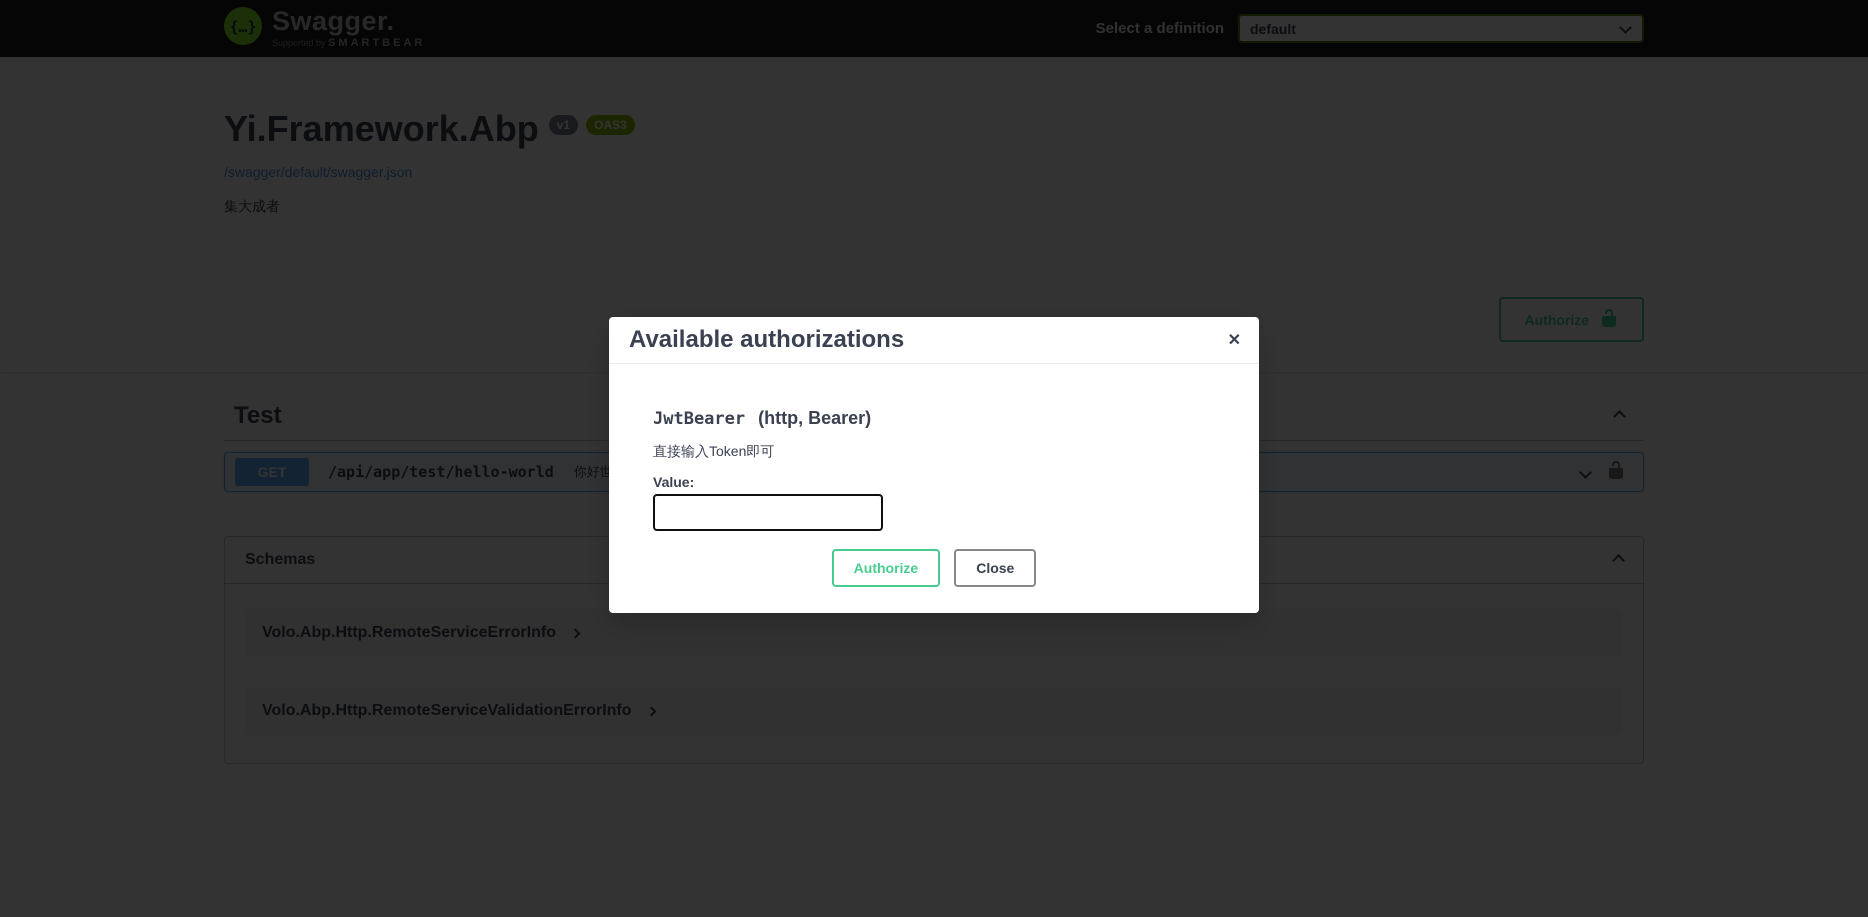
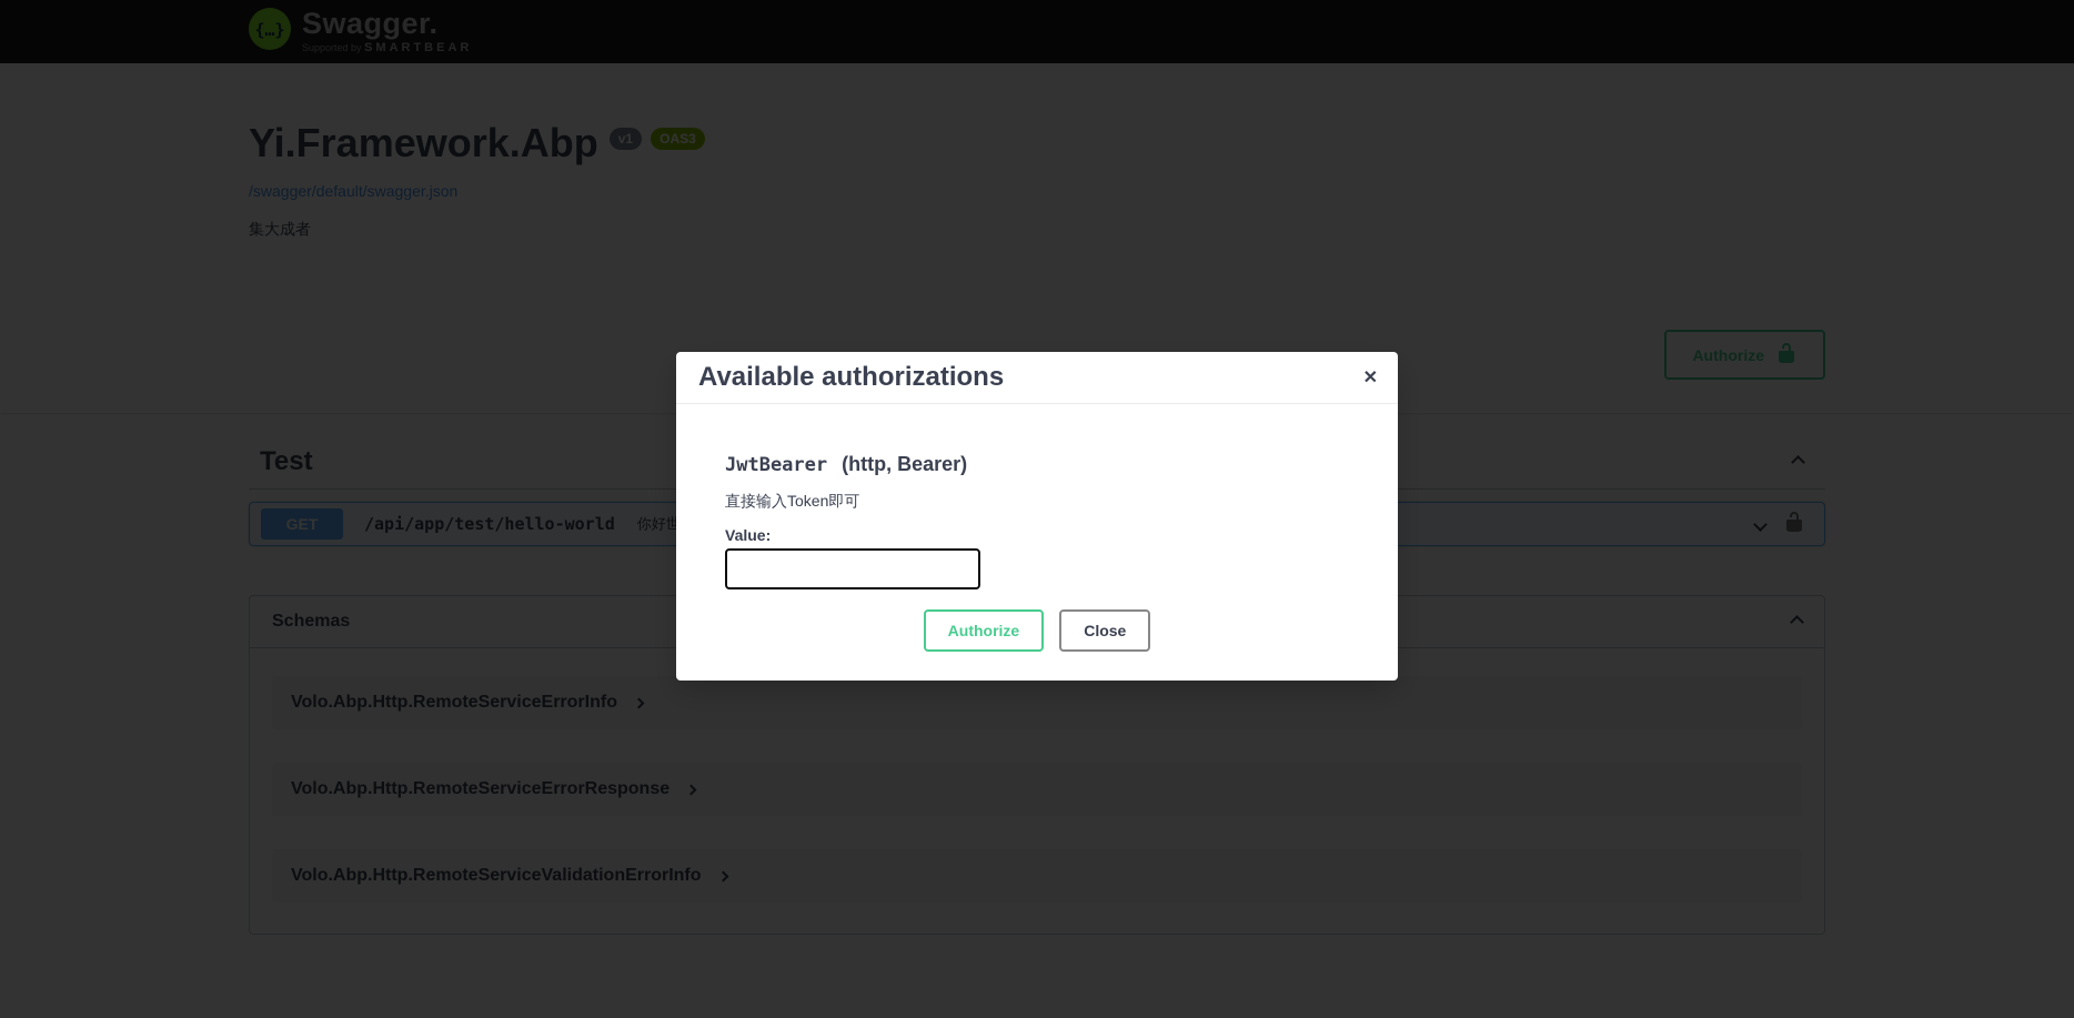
  {…}
  Swagger.
  Supported by SMARTBEAR
- Select a definition
- default
  Yi.Framework.Abp
  v1
  OAS3
  /swagger/default/swagger.json
  集大成者
  Authorize
  Test
  GET
  /api/app/test/hello-world
  你好世
  Schemas
  Volo.Abp.Http.RemoteServiceErrorInfo
+ Volo.Abp.Http.RemoteServiceErrorResponse
  Volo.Abp.Http.RemoteServiceValidationErrorInfo
  Available authorizations
  ✕
  JwtBearer (http, Bearer)
  直接输入Token即可
  Value:
  Authorize
  Close
